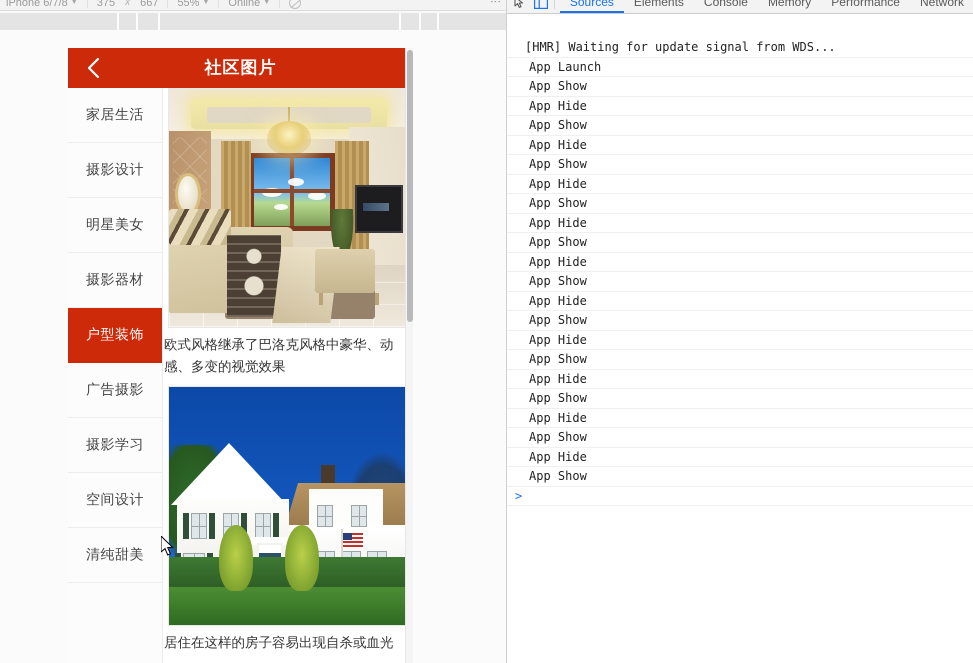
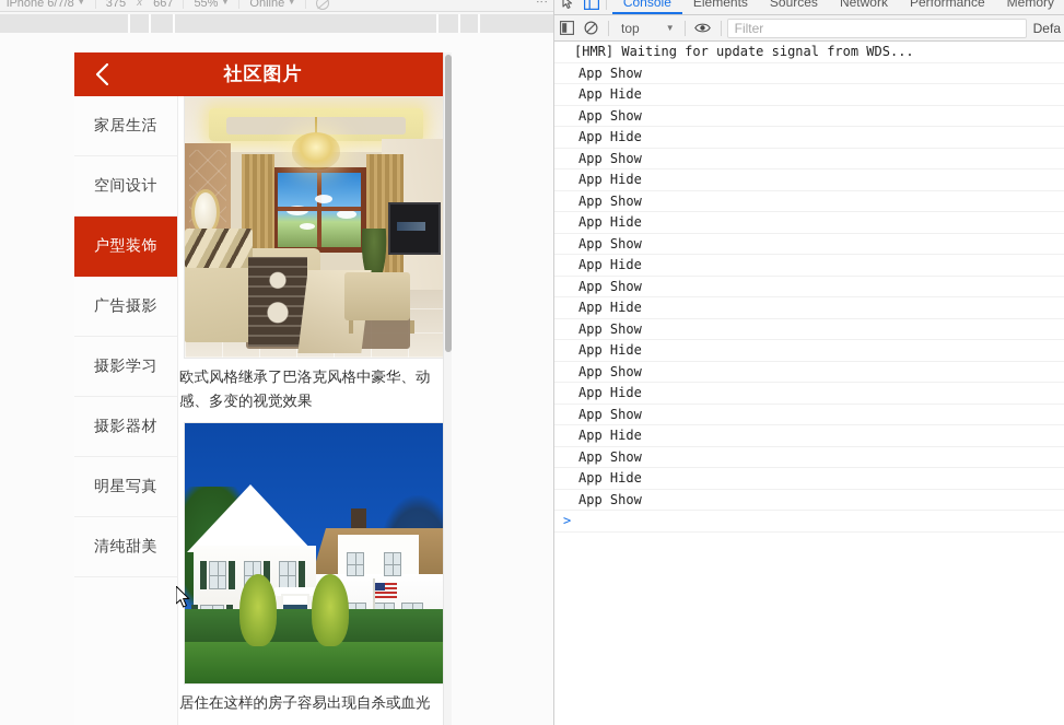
  iPhone 6/7/8
  375
  x
  667
  55%
  Online
  社区图片
  家居生活
- 摄影设计
- 明星美女
- 摄影器材
+ 空间设计
  户型装饰
  广告摄影
  摄影学习
- 空间设计
+ 摄影器材
+ 明星写真
  清纯甜美
  欧式风格继承了巴洛克风格中豪华、动感、多变的视觉效果
  居住在这样的房子容易出现自杀或血光
- Sources
+ Console
  Elements
- Console
+ Sources
- Memory
+ Network
  Performance
- Network
+ Memory
+ top
+ ▼
+ Filter
+ Defa
  [HMR] Waiting for update signal from WDS...
- App Launch
  App Show
  App Hide
  App Show
  App Hide
  App Show
  App Hide
  App Show
  App Hide
  App Show
  App Hide
  App Show
  App Hide
  App Show
  App Hide
  App Show
  App Hide
  App Show
  App Hide
  App Show
  App Hide
  App Show
  >
